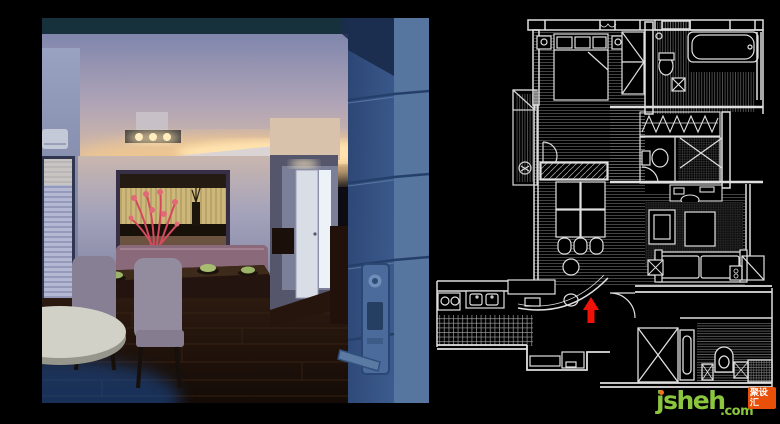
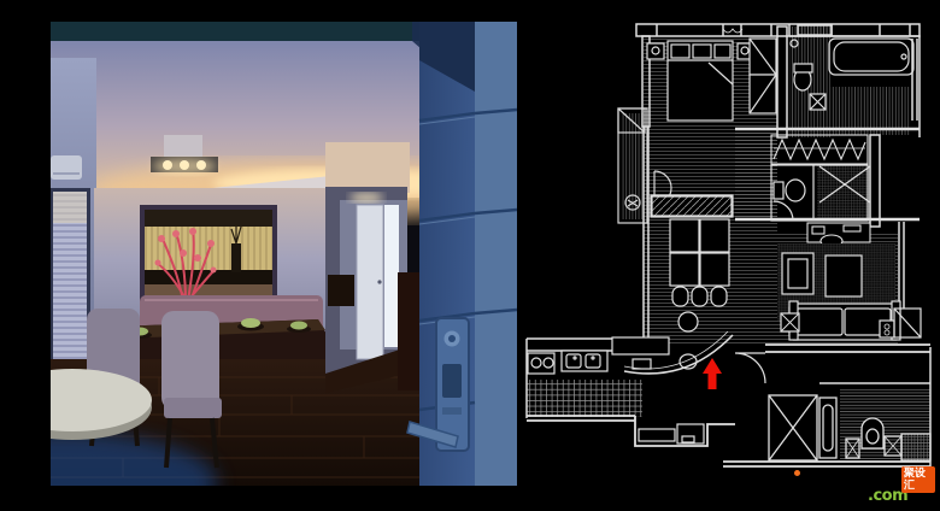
- jsheh
  .com
  聚设汇
